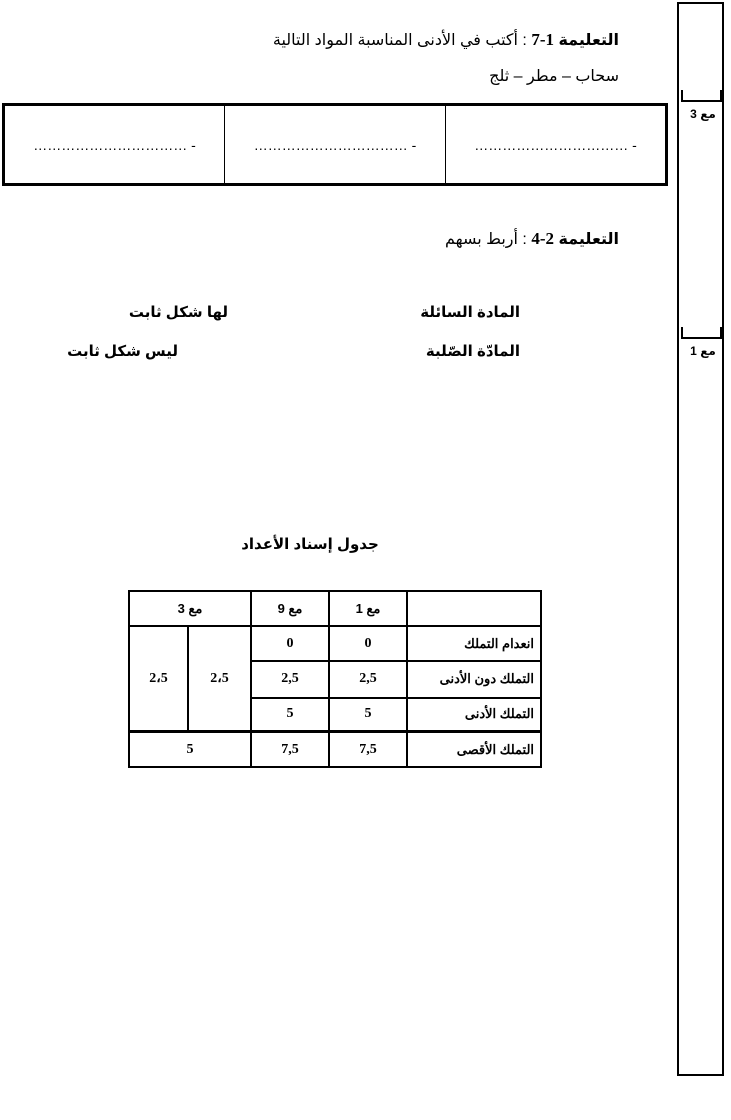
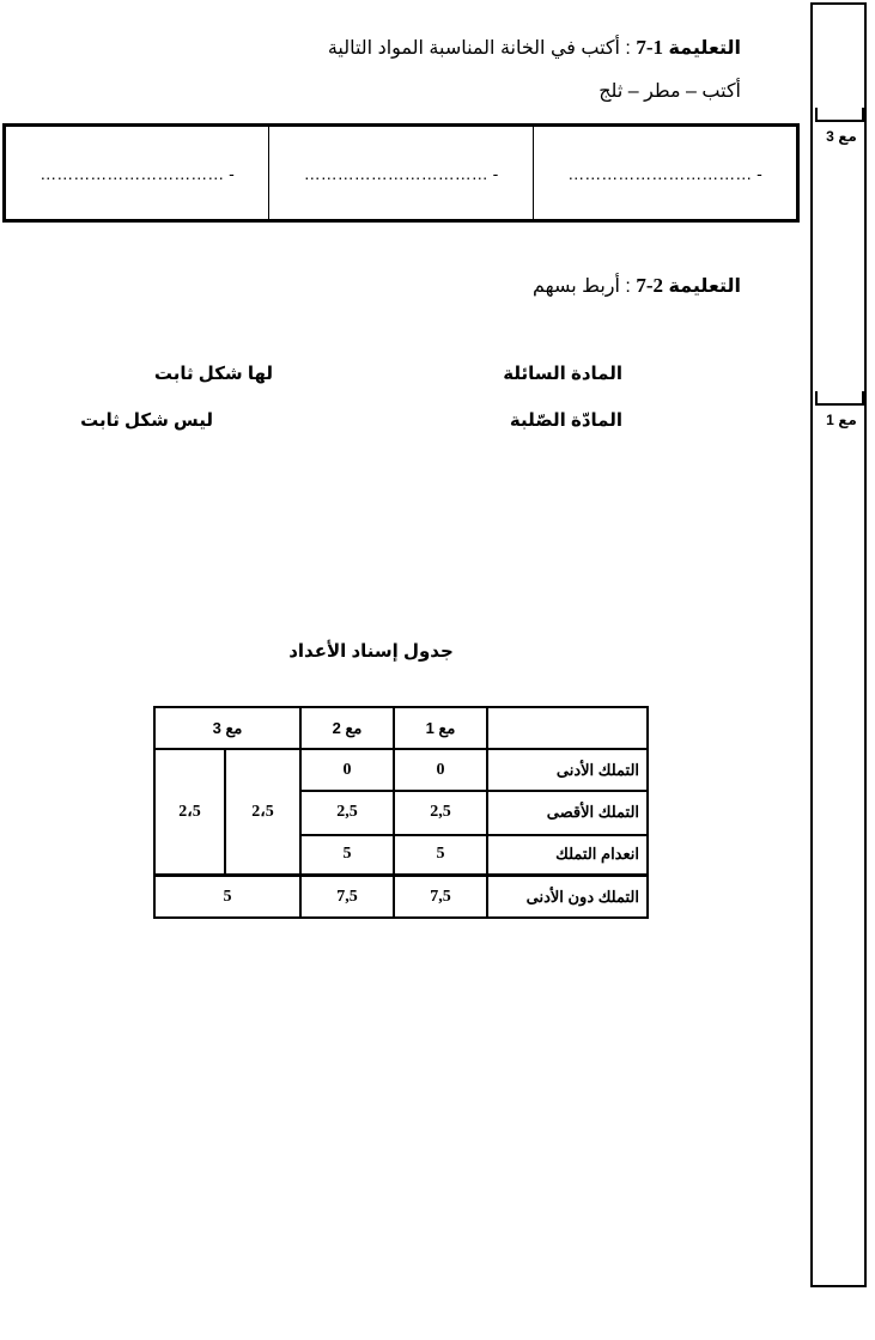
  مع 3
  مع 1
- التعليمة 1-7 : أكتب في الأدنى المناسبة المواد التالية
+ التعليمة 1-7 : أكتب في الخانة المناسبة المواد التالية
- سحاب – مطر – ثلج
+ أكتب – مطر – ثلج
  - ……………………………	- ……………………………	- ……………………………
- التعليمة 2-4 : أربط بسهم
+ التعليمة 2-7 : أربط بسهم
  المادة السائلة
  المادّة الصّلبة
  لها شكل ثابت
  ليس شكل ثابت
  جدول إسناد الأعداد
- 	مع 1	مع 9	مع 3
+ 	مع 1	مع 2	مع 3
- انعدام التملك	0	0	2،5	2،5
+ التملك الأدنى	0	0	2،5	2،5
- التملك دون الأدنى	2,5	2,5
+ التملك الأقصى	2,5	2,5
- التملك الأدنى	5	5
+ انعدام التملك	5	5
- التملك الأقصى	7,5	7,5	5
+ التملك دون الأدنى	7,5	7,5	5
